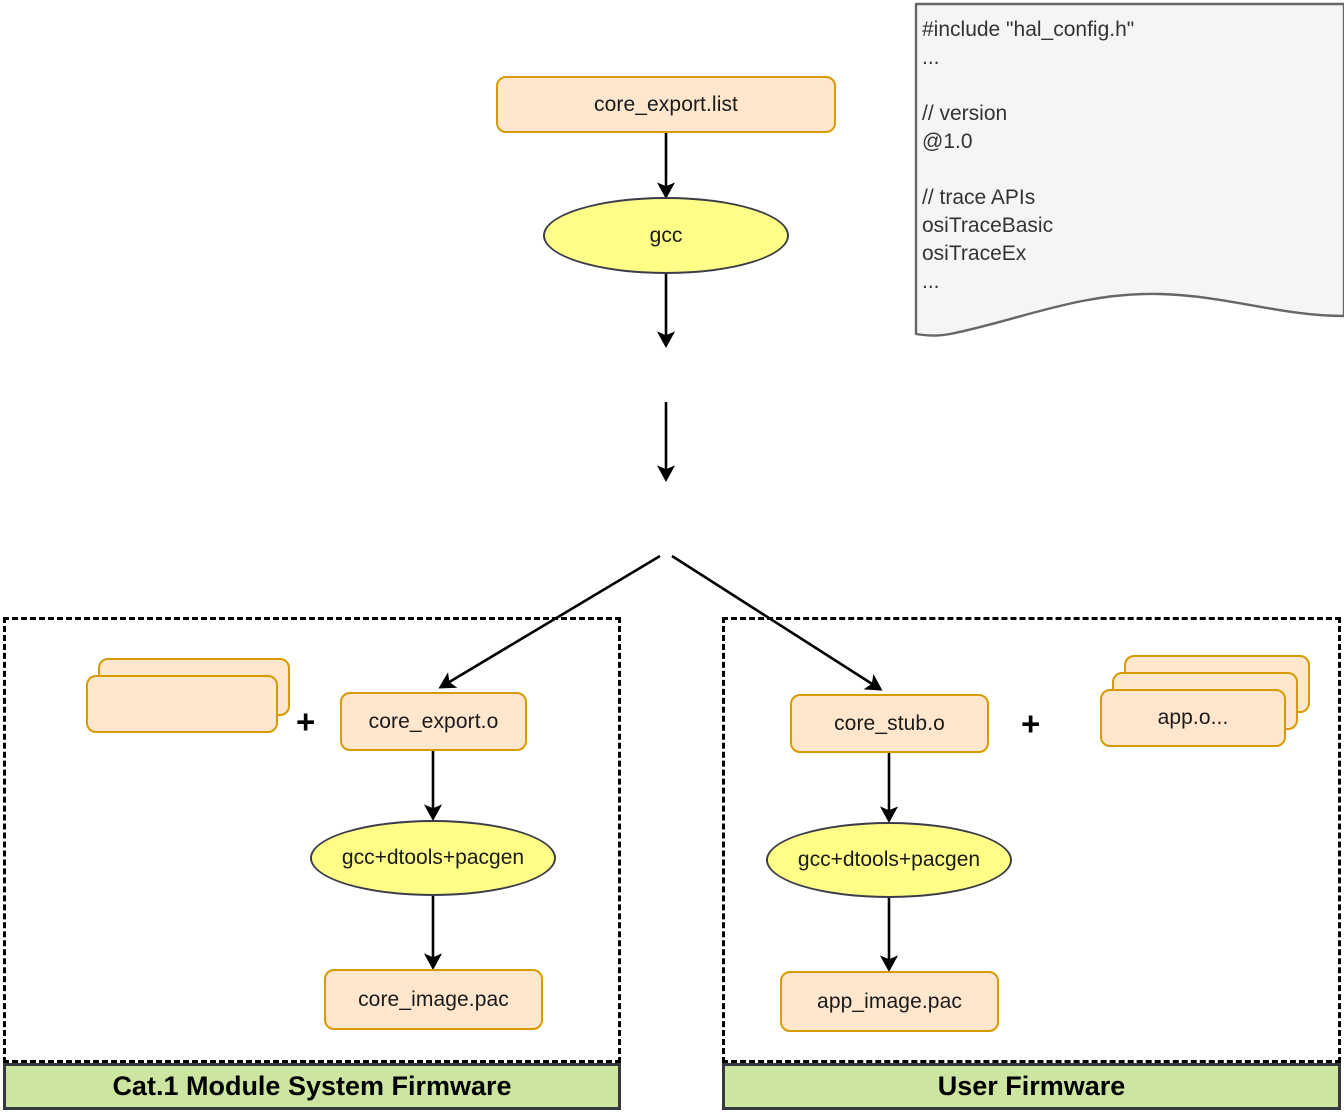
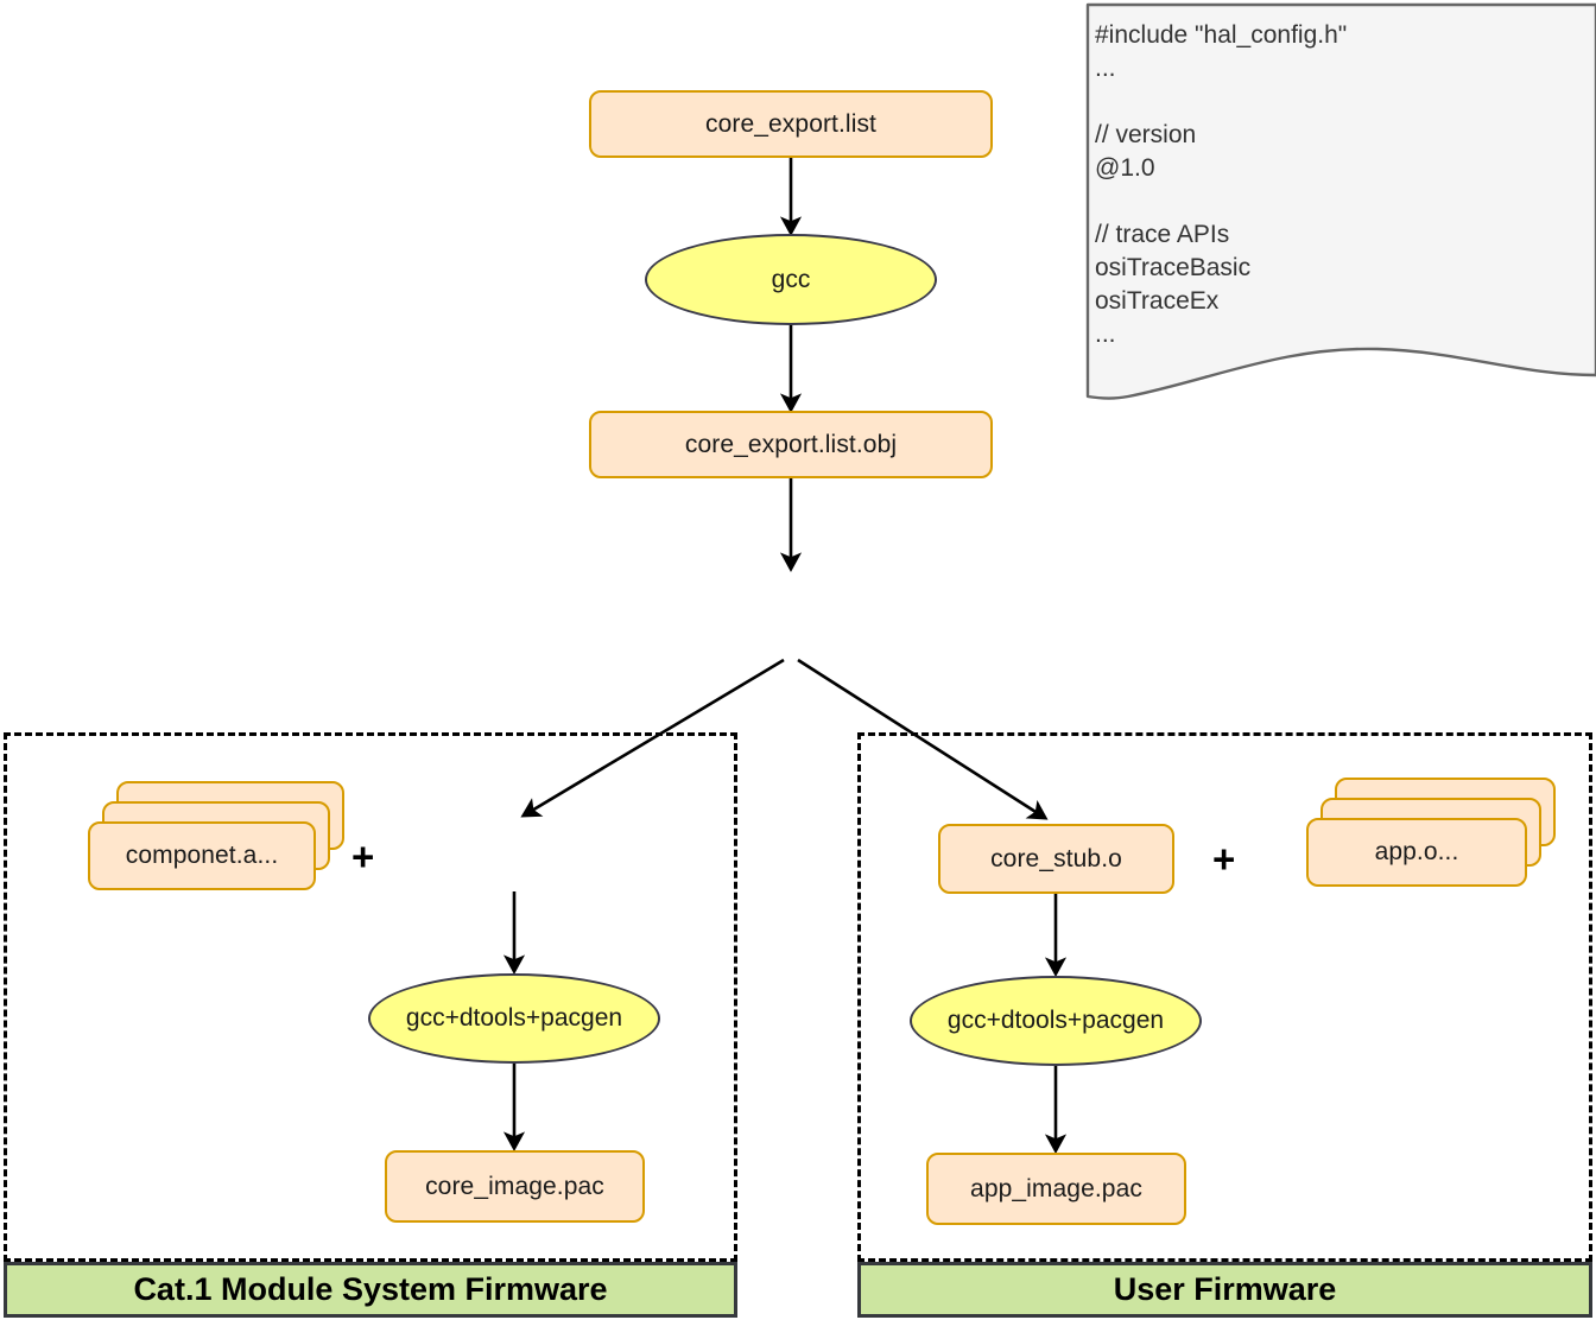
  #include "hal_config.h"
  ...
  // version
  @1.0
  // trace APIs
  osiTraceBasic
  osiTraceEx
  ...
  core_export.list
  gcc
+ core_export.list.obj
+ componet.a...
  +
- core_export.o
  gcc+dtools+pacgen
  core_image.pac
  Cat.1 Module System Firmware
  core_stub.o
  +
  app.o...
  gcc+dtools+pacgen
  app_image.pac
  User Firmware
